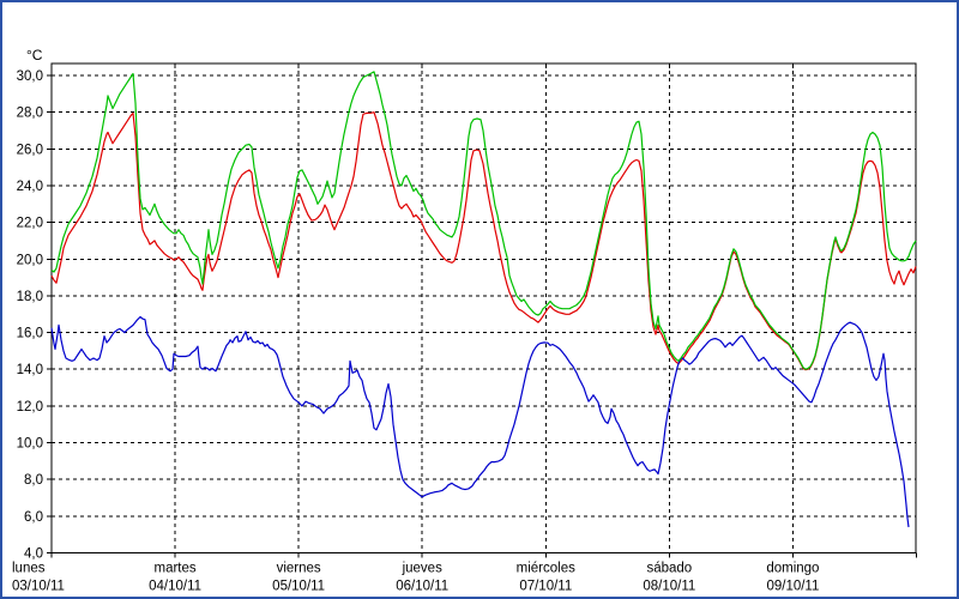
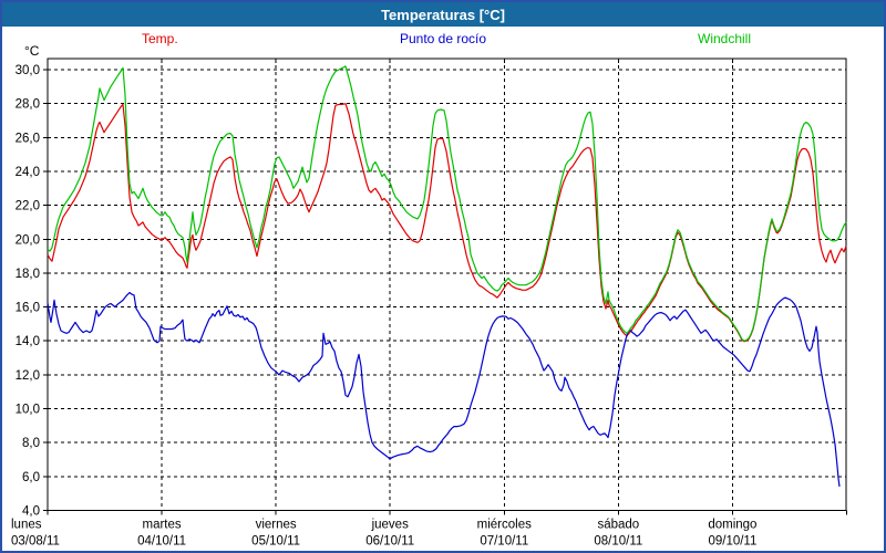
+ Temperaturas [°C]
+ Temp.
+ Punto de rocío
+ Windchill
  °C
  4,0
  6,0
  8,0
  10,0
  12,0
  14,0
  16,0
  18,0
  20,0
  22,0
  24,0
  26,0
  28,0
  30,0
  lunes
- 03/10/11
+ 03/08/11
  martes
  04/10/11
  viernes
  05/10/11
  jueves
  06/10/11
  miércoles
  07/10/11
  sábado
  08/10/11
  domingo
  09/10/11
